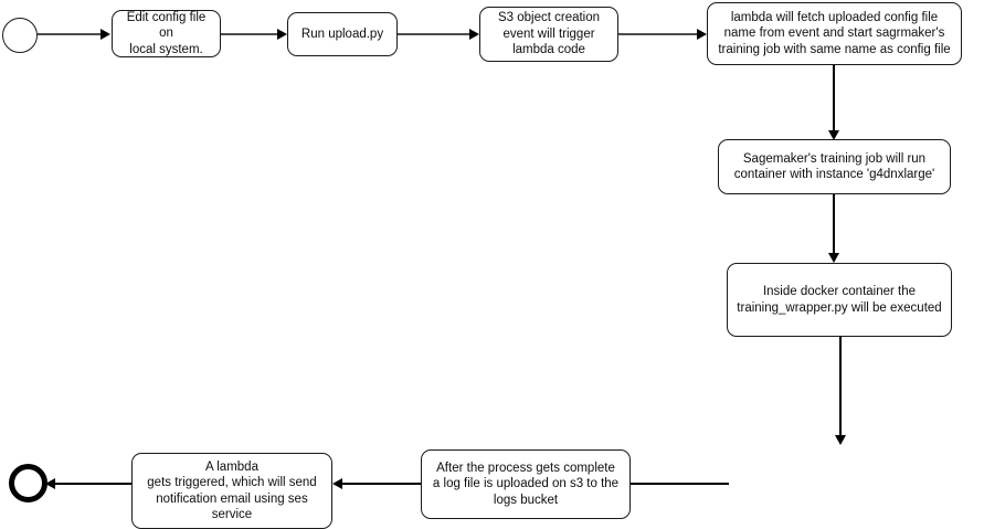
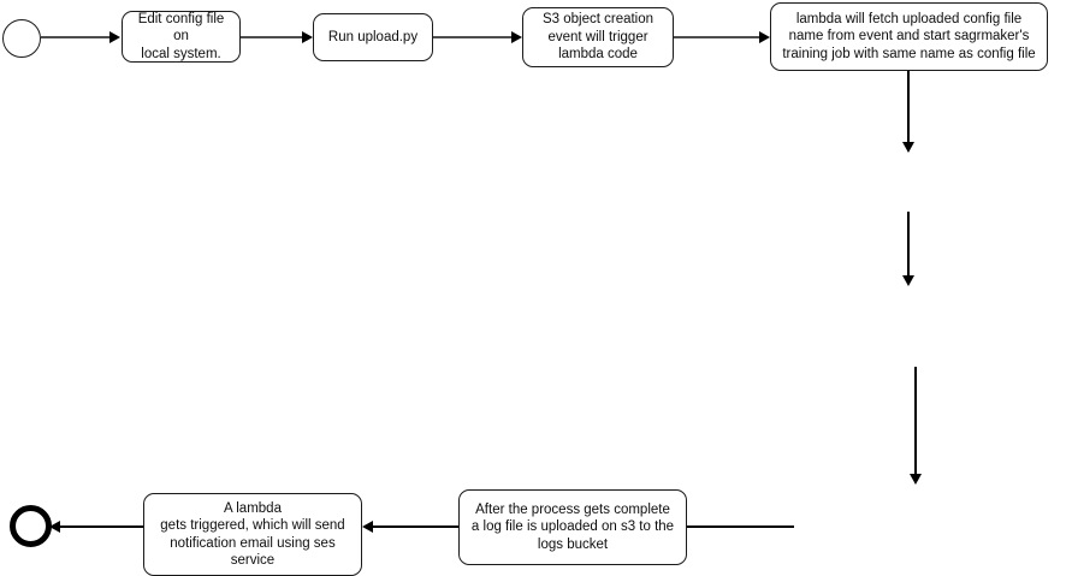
  Edit config file on
  local system.
  Run upload.py
  S3 object creation
  event will trigger
  lambda code
  lambda will fetch uploaded config file
  name from event and start sagrmaker's
  training job with same name as config file
- Sagemaker's training job will run
- container with instance 'g4dnxlarge'
- Inside docker container the
- training_wrapper.py will be executed
  After the process gets complete
  a log file is uploaded on s3 to the
  logs bucket
  A lambda
  gets triggered, which will send
  notification email using ses
  service
